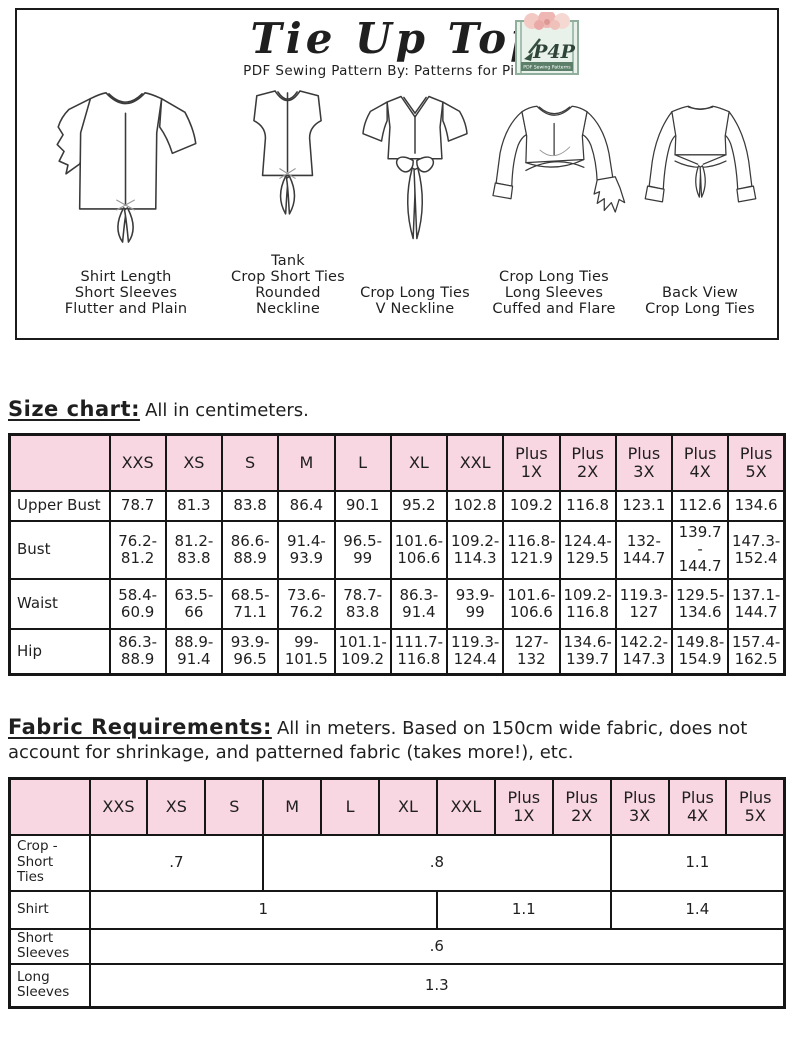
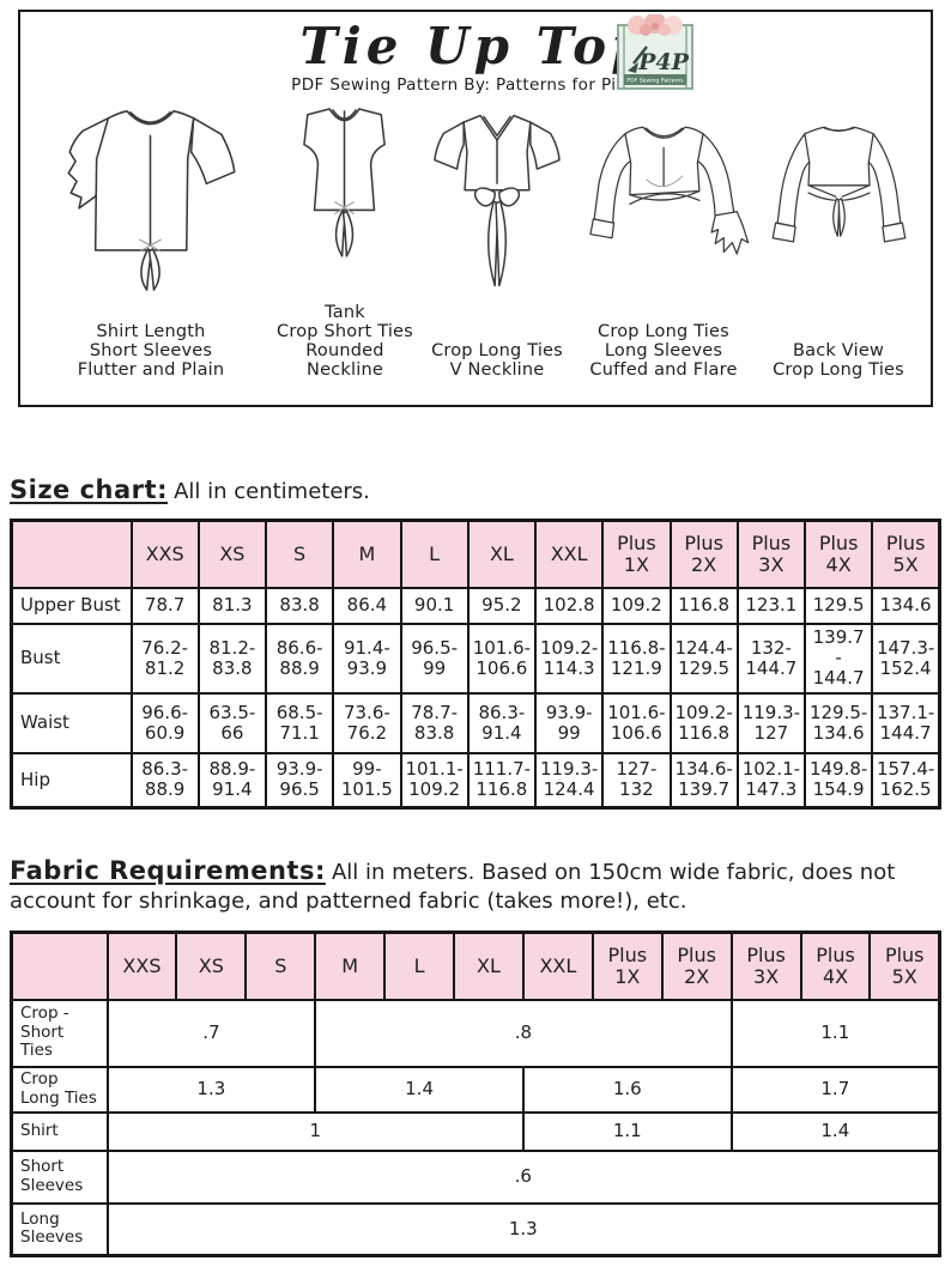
  Tie Up To
  PDF Sewing Pattern By: Patterns for Pi
  P4P
  Shirt Length
  Short Sleeves
  Flutter and Plain
  Tank
  Crop Short Ties
  Rounded Neckline
  Crop Long Ties
  V Neckline
  Crop Long Ties
  Long Sleeves
  Cuffed and Flare
  Back View
  Crop Long Ties
  Size chart: All in centimeters.
  	XXS	XS	S	M	L	XL	XXL	Plus 1X	Plus 2X	Plus 3X	Plus 4X	Plus 5X
- Upper Bust	78.7	81.3	83.8	86.4	90.1	95.2	102.8	109.2	116.8	123.1	112.6	134.6
+ Upper Bust	78.7	81.3	83.8	86.4	90.1	95.2	102.8	109.2	116.8	123.1	129.5	134.6
  Bust	76.2- 81.2	81.2- 83.8	86.6- 88.9	91.4- 93.9	96.5- 99	101.6- 106.6	109.2- 114.3	116.8- 121.9	124.4- 129.5	132- 144.7	139.7 - 144.7	147.3- 152.4
- Waist	58.4- 60.9	63.5- 66	68.5- 71.1	73.6- 76.2	78.7- 83.8	86.3- 91.4	93.9- 99	101.6- 106.6	109.2- 116.8	119.3- 127	129.5- 134.6	137.1- 144.7
+ Waist	96.6- 60.9	63.5- 66	68.5- 71.1	73.6- 76.2	78.7- 83.8	86.3- 91.4	93.9- 99	101.6- 106.6	109.2- 116.8	119.3- 127	129.5- 134.6	137.1- 144.7
- Hip	86.3- 88.9	88.9- 91.4	93.9- 96.5	99- 101.5	101.1- 109.2	111.7- 116.8	119.3- 124.4	127-132	134.6- 139.7	142.2- 147.3	149.8- 154.9	157.4- 162.5
+ Hip	86.3- 88.9	88.9- 91.4	93.9- 96.5	99- 101.5	101.1- 109.2	111.7- 116.8	119.3- 124.4	127-132	134.6- 139.7	102.1- 147.3	149.8- 154.9	157.4- 162.5
  Fabric Requirements: All in meters. Based on 150cm wide fabric, does not account for shrinkage, and patterned fabric (takes more!), etc.
  	XXS	XS	S	M	L	XL	XXL	Plus 1X	Plus 2X	Plus 3X	Plus 4X	Plus 5X
  Crop - Short Ties	.7	.8	1.1
+ Crop Long Ties	1.3	1.4	1.6	1.7
  Shirt	1	1.1	1.4
  Short Sleeves	.6
  Long Sleeves	1.3
